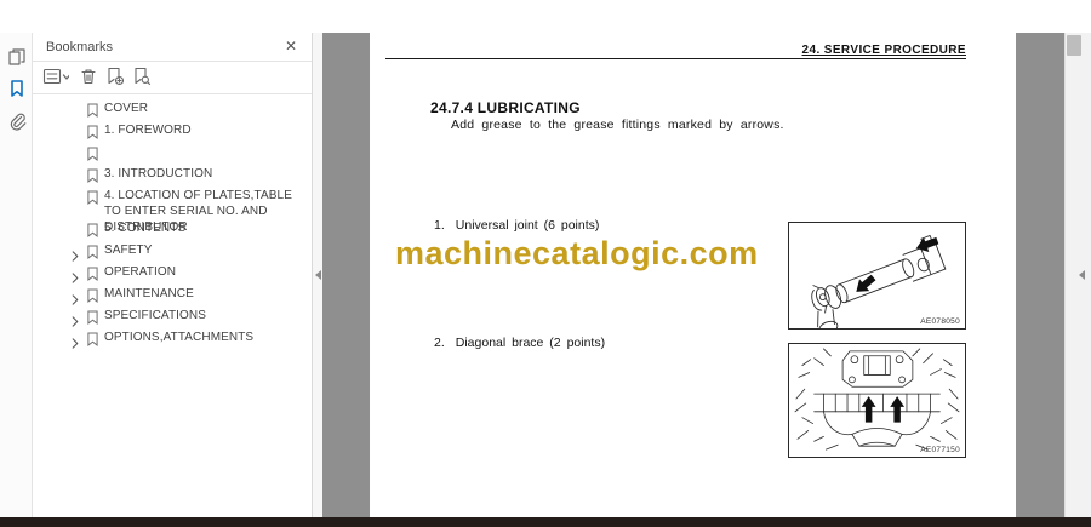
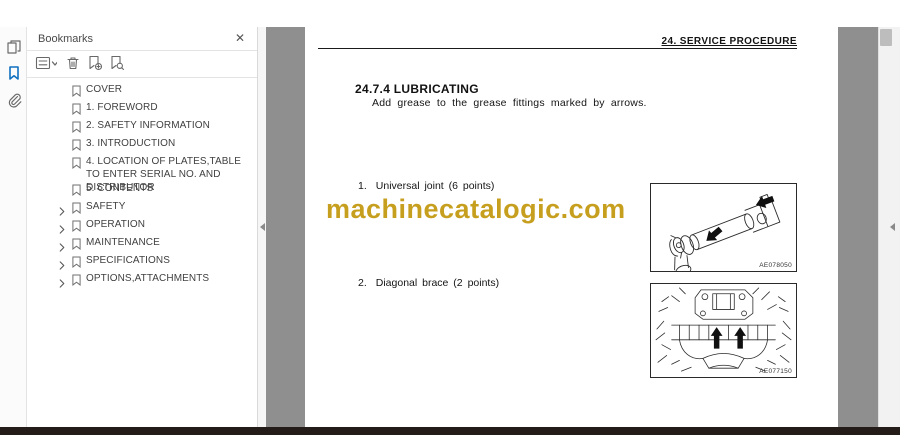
  Bookmarks
  ✕
  COVER
  1. FOREWORD
+ 2. SAFETY INFORMATION
  3. INTRODUCTION
  4. LOCATION OF PLATES,TABLE TO ENTER SERIAL NO. AND DISTRIBUTOR
  5. CONTENTS
  SAFETY
  OPERATION
  MAINTENANCE
  SPECIFICATIONS
  OPTIONS,ATTACHMENTS
  24. SERVICE PROCEDURE
  24.7.4 LUBRICATING
  Add grease to the grease fittings marked by arrows.
  1.
  Universal joint (6 points)
  machinecatalogic.com
  2.
  Diagonal brace (2 points)
